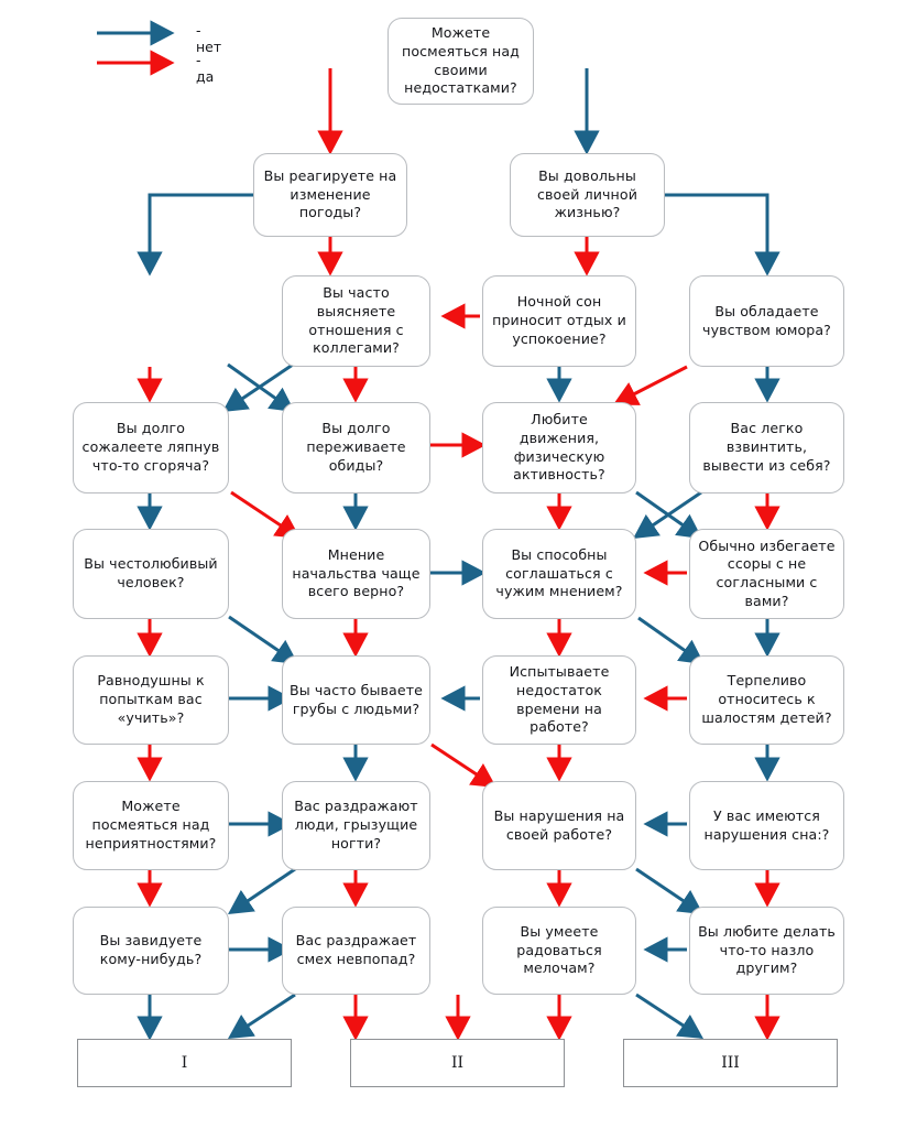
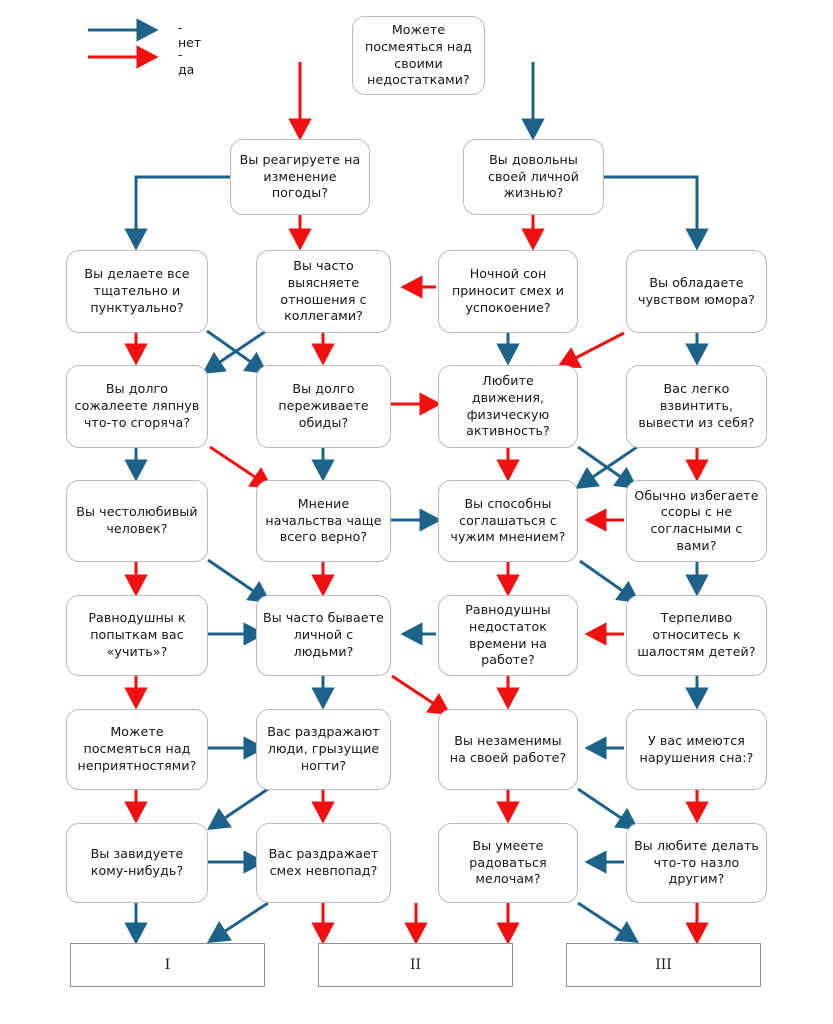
  - нет
  - да
  Можете посмеяться над своими недостатками?
  Вы реагируете на изменение погоды?
  Вы довольны своей личной жизнью?
+ Вы делаете все тщательно и пунктуально?
  Вы часто выясняете отношения с коллегами?
- Ночной сон приносит отдых и успокоение?
+ Ночной сон приносит смех и успокоение?
  Вы обладаете чувством юмора?
  Вы долго сожалеете ляпнув что-то сгоряча?
  Вы долго переживаете обиды?
  Любите движения, физическую активность?
  Вас легко взвинтить, вывести из себя?
  Вы честолюбивый человек?
  Мнение начальства чаще всего верно?
  Вы способны соглашаться с чужим мнением?
  Обычно избегаете ссоры с не согласными с вами?
  Равнодушны к попыткам вас «учить»?
- Вы часто бываете грубы с людьми?
+ Вы часто бываете личной с людьми?
- Испытываете недостаток времени на работе?
+ Равнодушны недостаток времени на работе?
  Терпеливо относитесь к шалостям детей?
  Можете посмеяться над неприятностями?
  Вас раздражают люди, грызущие ногти?
- Вы нарушения на своей работе?
+ Вы незаменимы на своей работе?
  У вас имеются нарушения сна:?
  Вы завидуете кому-нибудь?
  Вас раздражает смех невпопад?
  Вы умеете радоваться мелочам?
  Вы любите делать что-то назло другим?
  I
  II
  III
